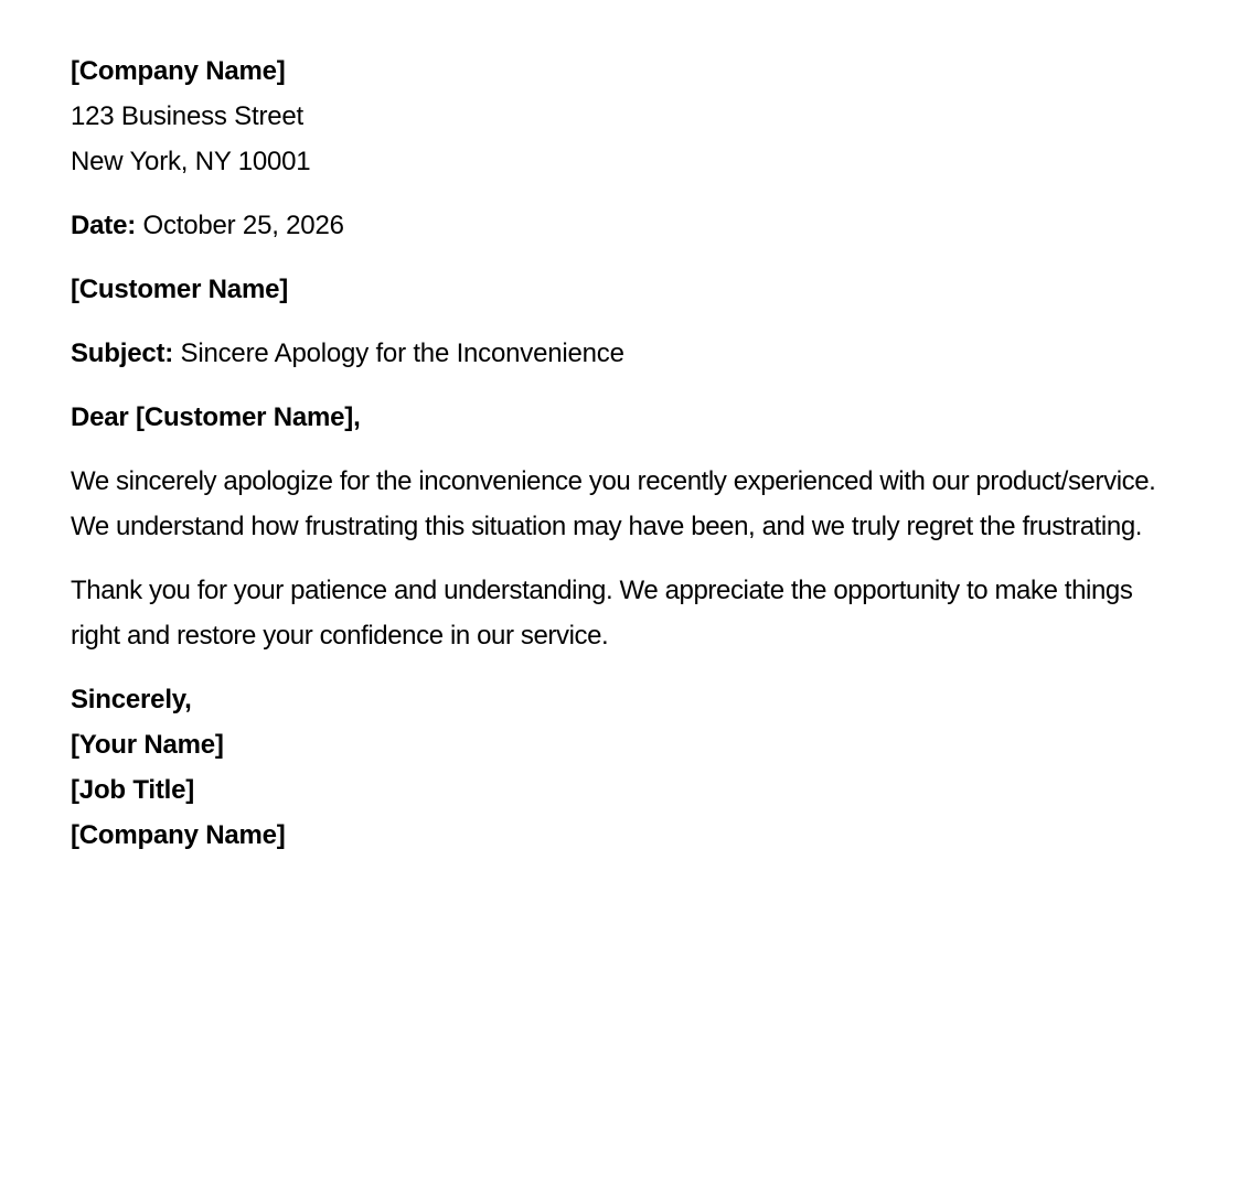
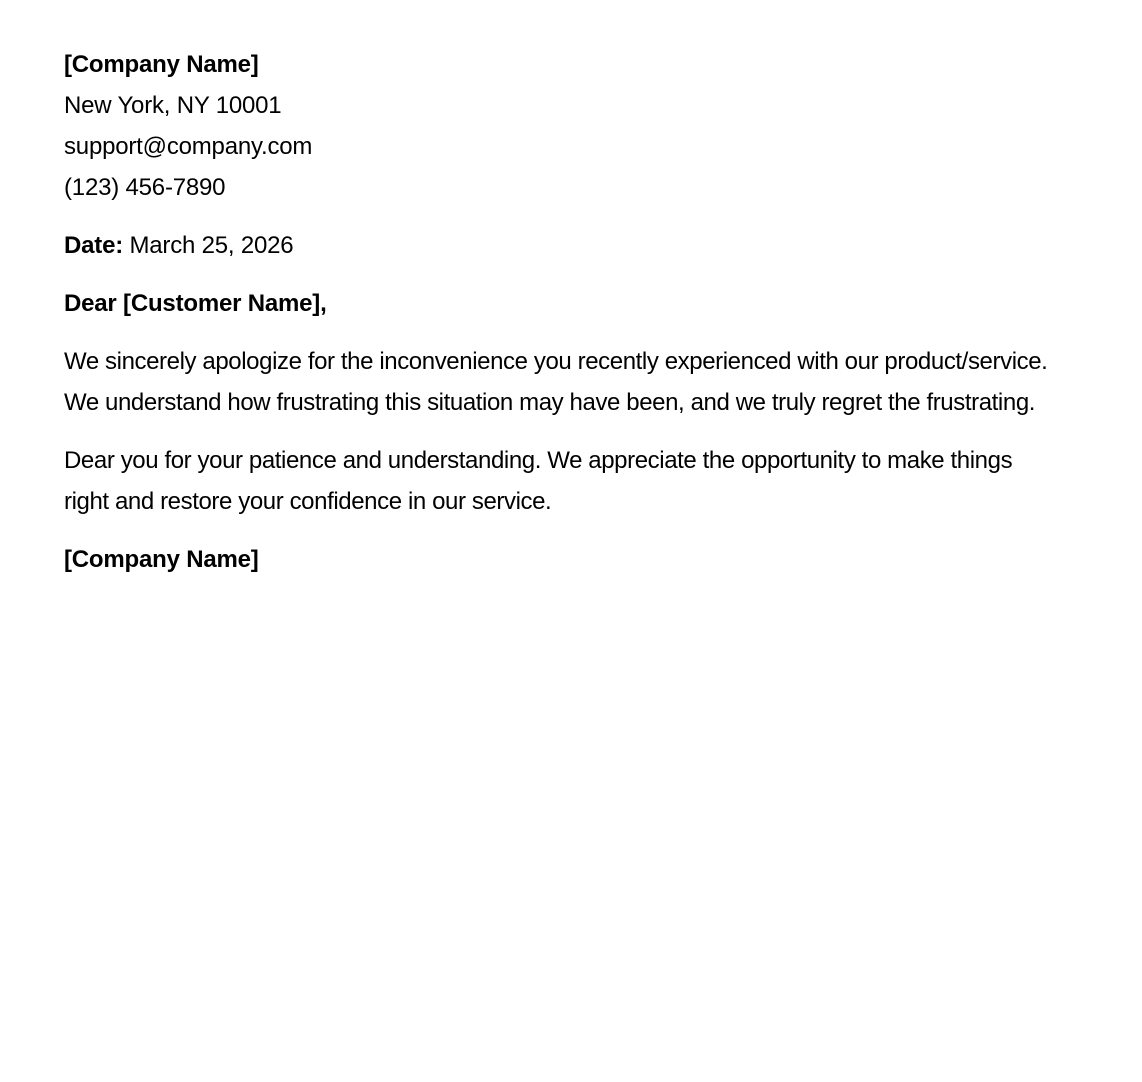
  [Company Name]
- 123 Business Street
  New York, NY 10001
+ support@company.com
+ (123) 456-7890
- Date: October 25, 2026
+ Date: March 25, 2026
- [Customer Name]
- Subject: Sincere Apology for the Inconvenience
  Dear [Customer Name],
  We sincerely apologize for the inconvenience you recently experienced with our product/service. We understand how frustrating this situation may have been, and we truly regret the frustrating.
- Thank you for your patience and understanding. We appreciate the opportunity to make things right and restore your confidence in our service.
+ Dear you for your patience and understanding. We appreciate the opportunity to make things right and restore your confidence in our service.
- Sincerely,
- [Your Name]
- [Job Title]
  [Company Name]
